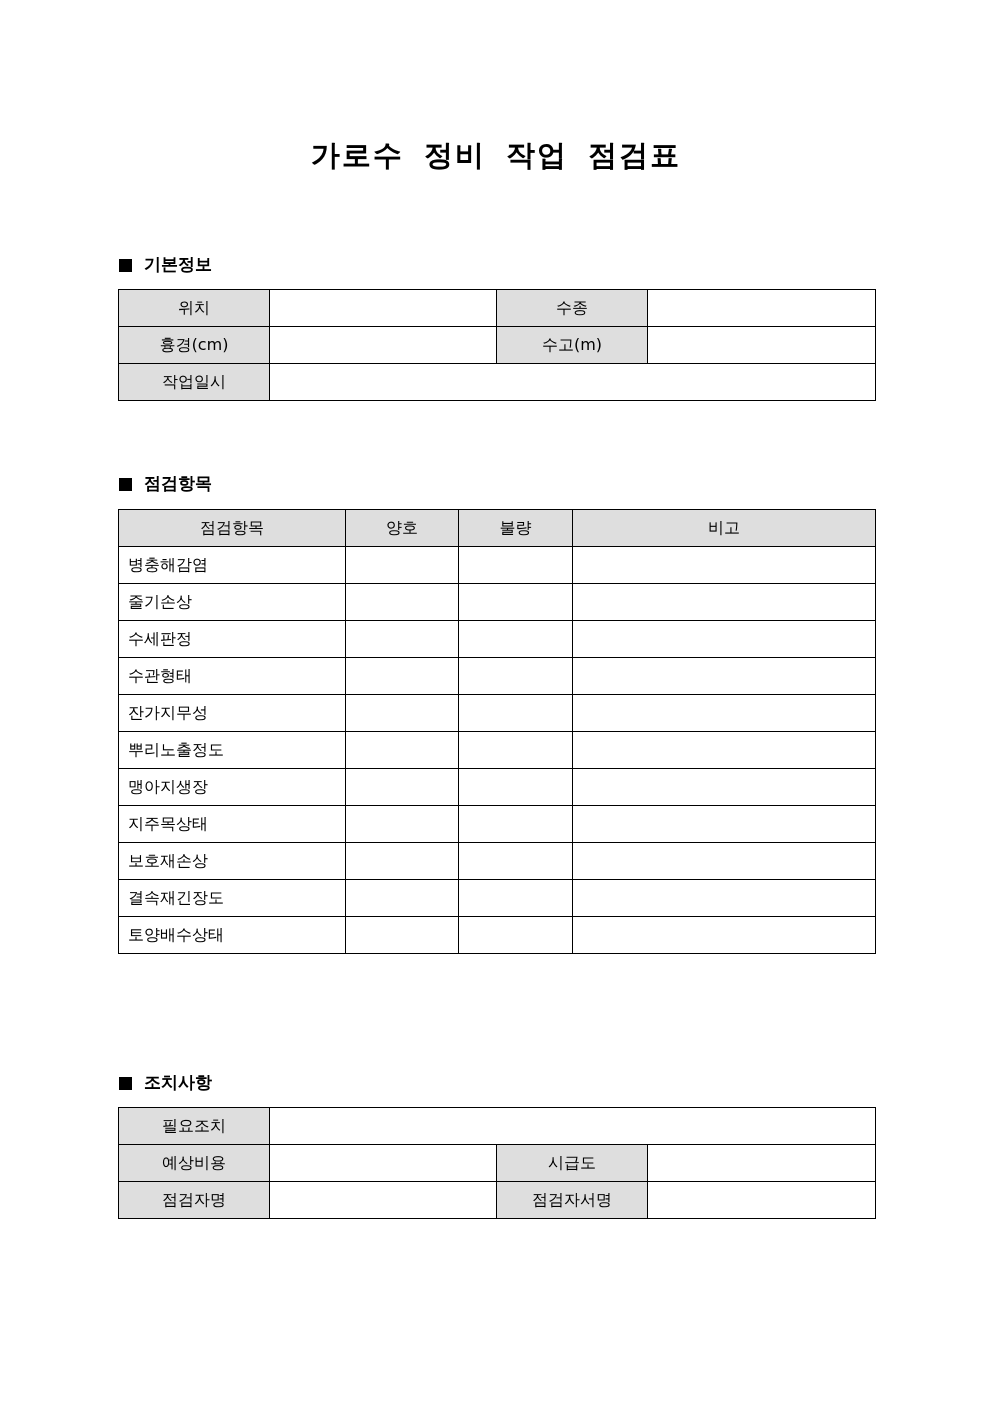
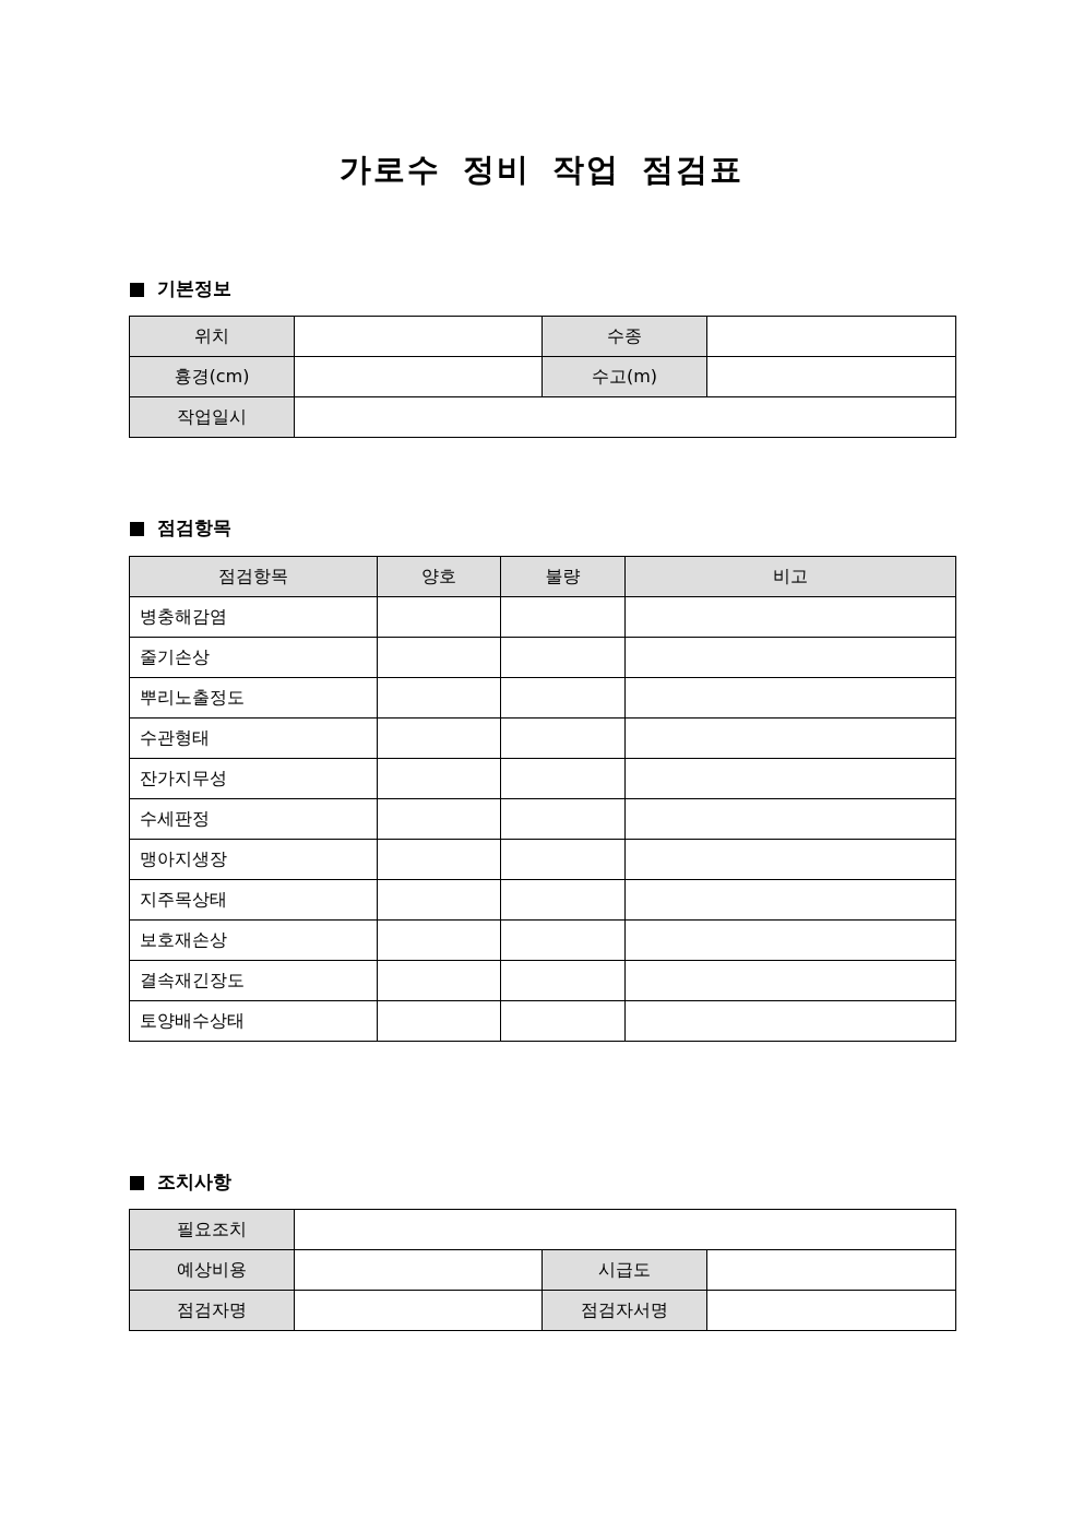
  가로수 정비 작업 점검표
  기본정보
  위치		수종
  흉경(cm)		수고(m)
  작업일시
  점검항목
  점검항목	양호	불량	비고
  병충해감염
  줄기손상
- 수세판정
+ 뿌리노출정도
  수관형태
  잔가지무성
- 뿌리노출정도
+ 수세판정
  맹아지생장
  지주목상태
  보호재손상
  결속재긴장도
  토양배수상태
  조치사항
  필요조치
  예상비용		시급도
  점검자명		점검자서명
